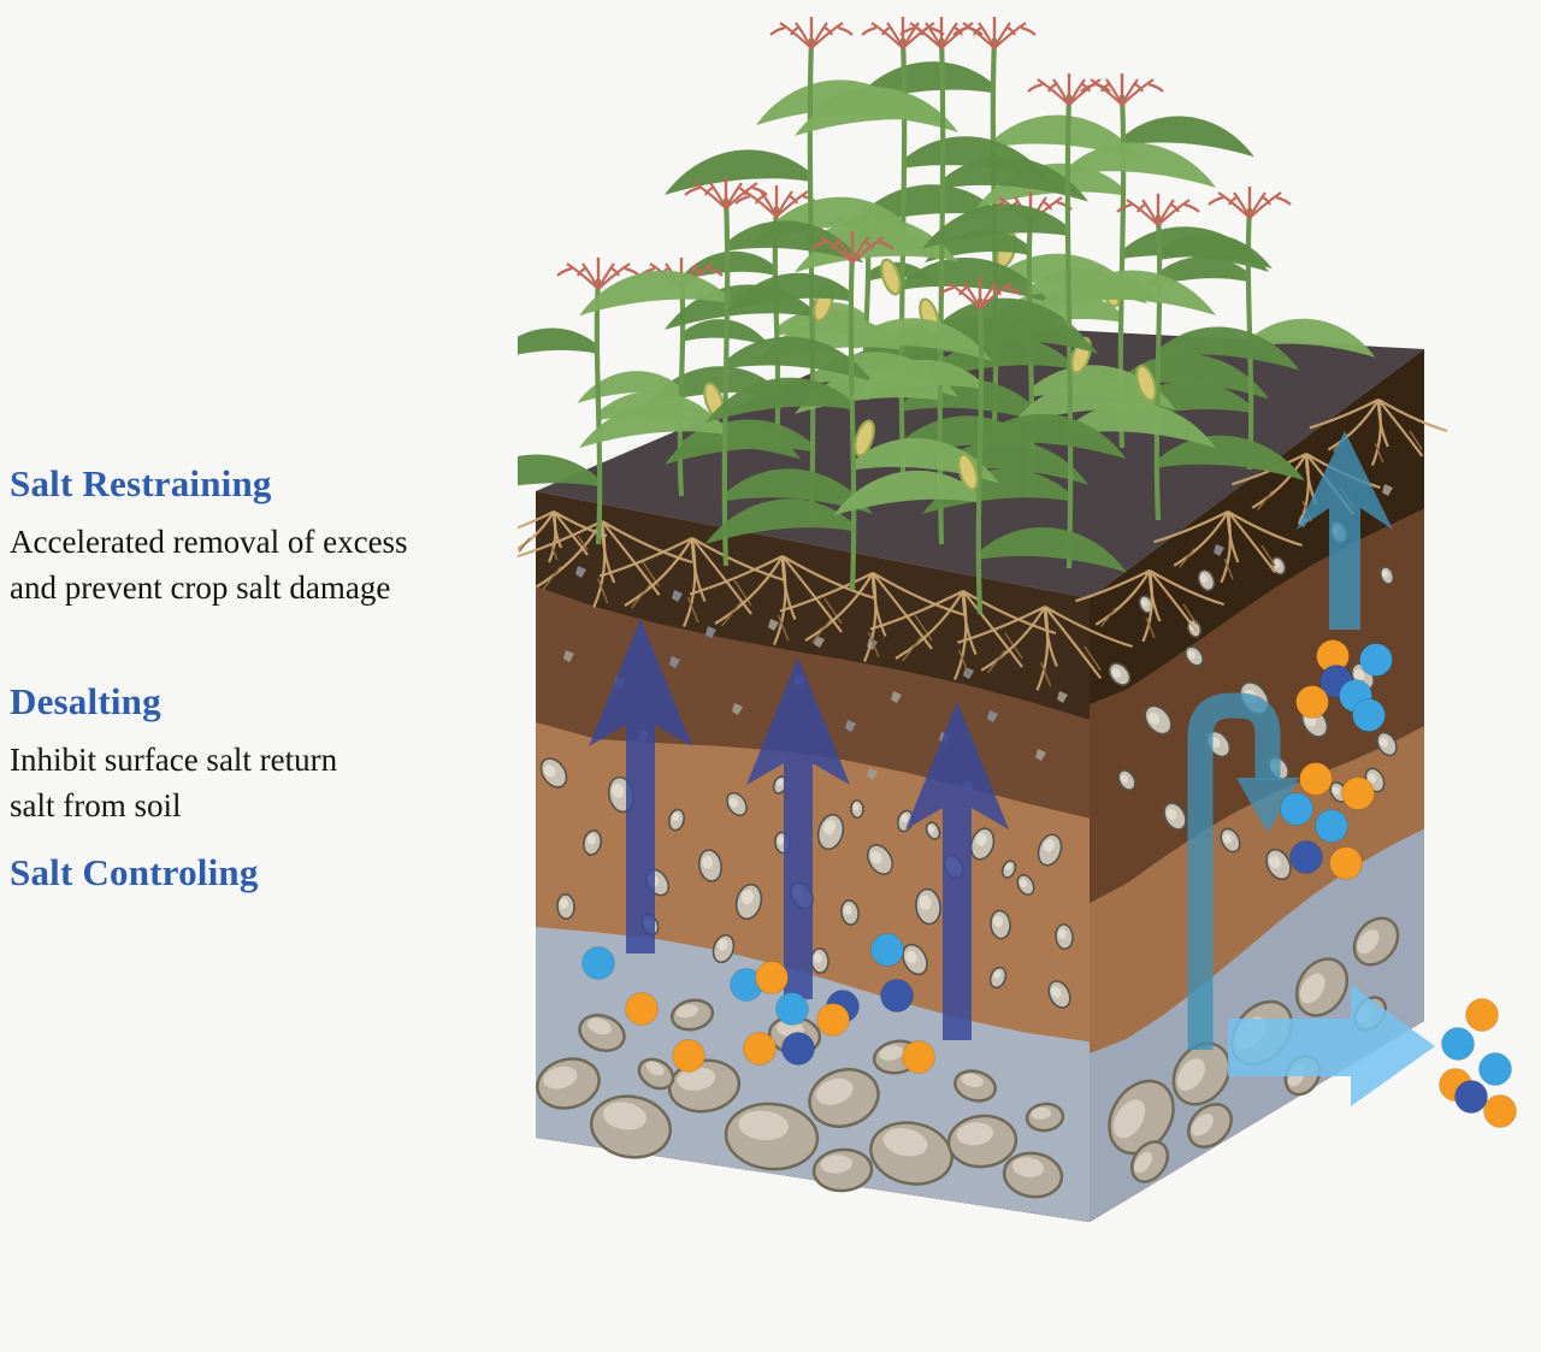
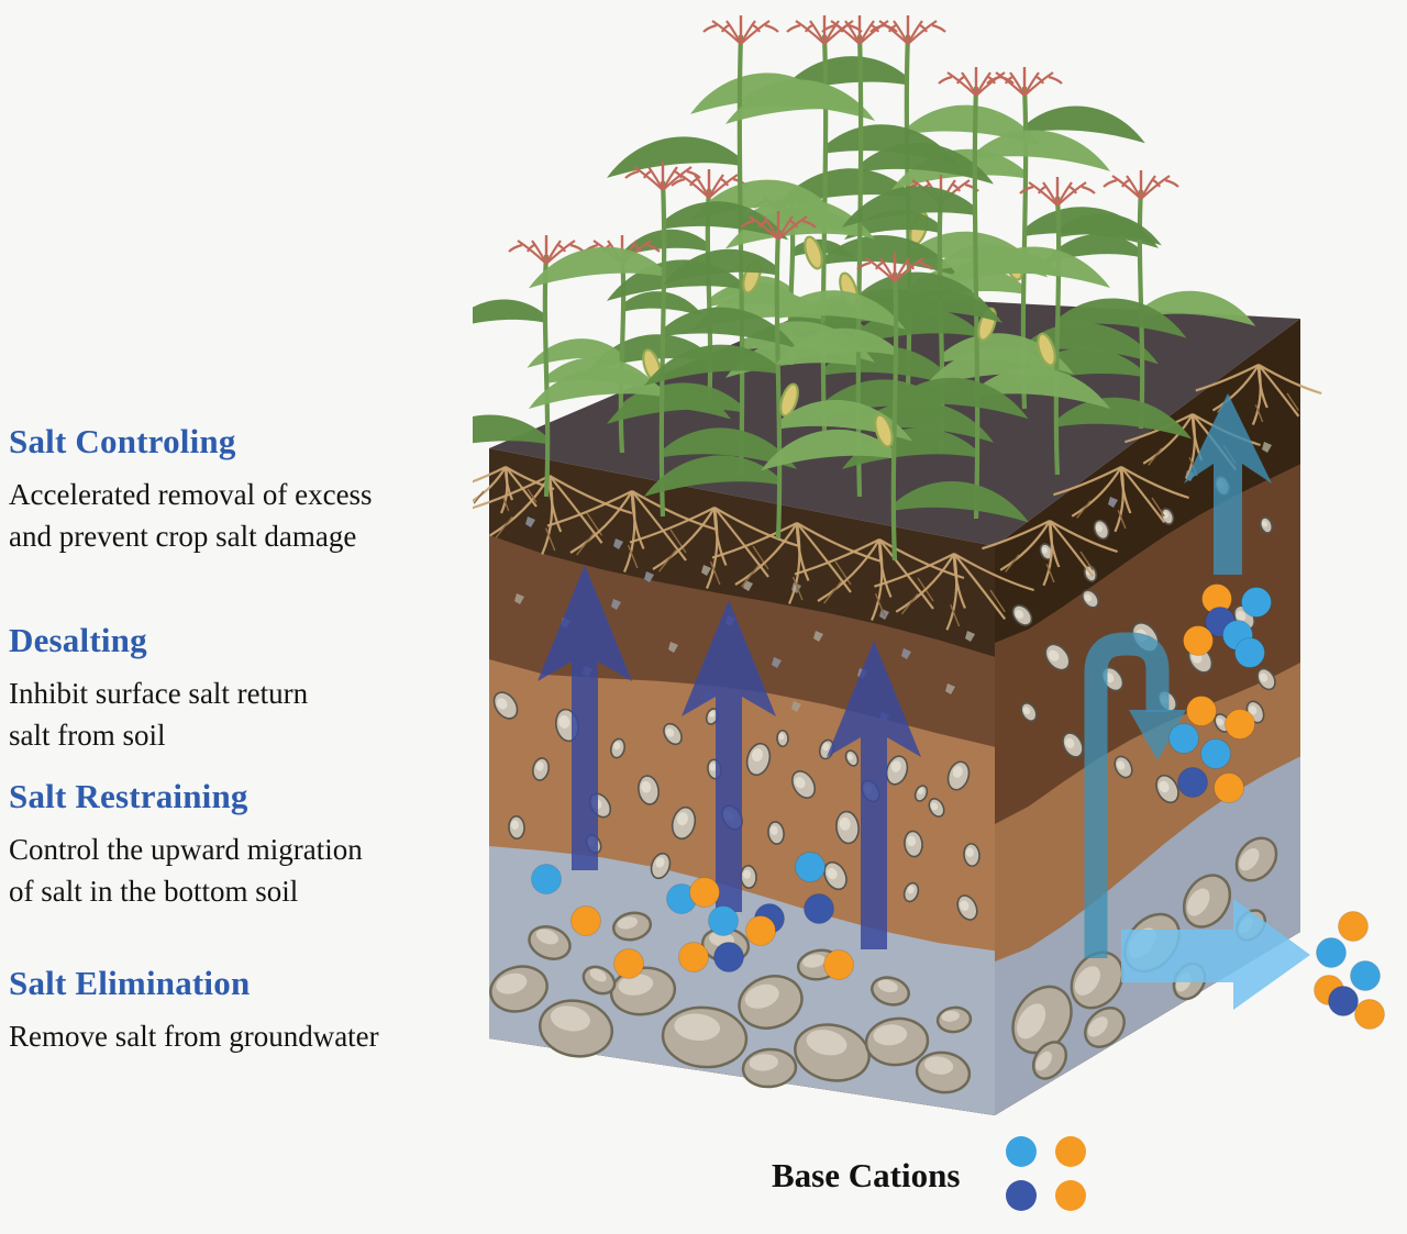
- Salt Restraining
+ Salt Controling
  Accelerated removal of excess
  and prevent crop salt damage
  Desalting
  Inhibit surface salt return
  salt from soil
- Salt Controling
+ Salt Restraining
+ Control the upward migration
+ of salt in the bottom soil
+ Salt Elimination
+ Remove salt from groundwater
+ Base Cations
